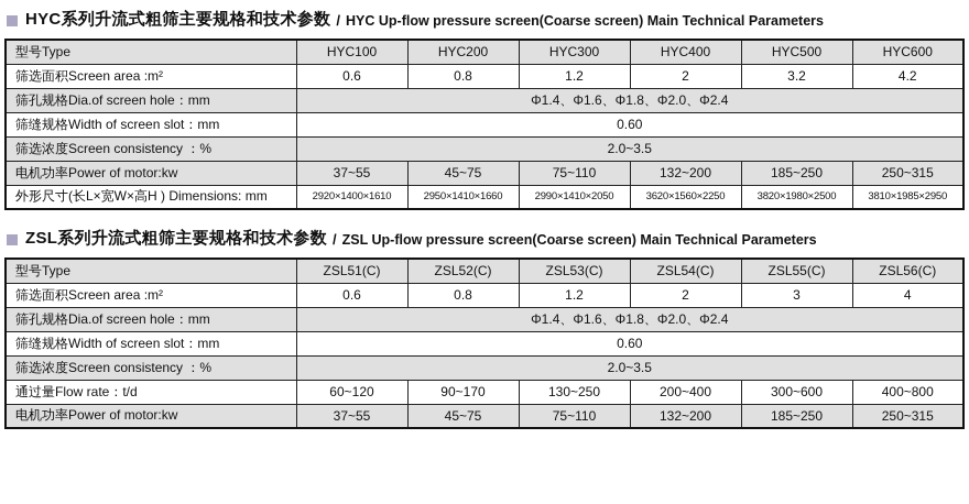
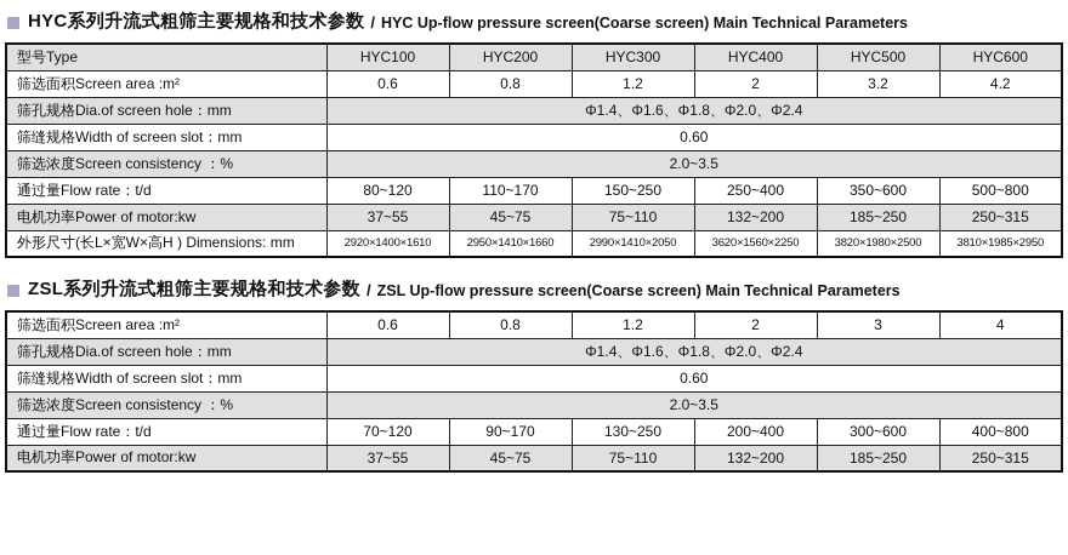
  HYC系列升流式粗筛主要规格和技术参数
  /
  HYC Up-flow pressure screen(Coarse screen) Main Technical Parameters
  型号Type	HYC100	HYC200	HYC300	HYC400	HYC500	HYC600
  筛选面积Screen area :m²	0.6	0.8	1.2	2	3.2	4.2
  筛孔规格Dia.of screen hole：mm	Φ1.4、Φ1.6、Φ1.8、Φ2.0、Φ2.4
  筛缝规格Width of screen slot：mm	0.60
  筛选浓度Screen consistency ：%	2.0~3.5
+ 通过量Flow rate：t/d	80~120	110~170	150~250	250~400	350~600	500~800
  电机功率Power of motor:kw	37~55	45~75	75~110	132~200	185~250	250~315
  外形尺寸(长L×宽W×高H ) Dimensions: mm	2920×1400×1610	2950×1410×1660	2990×1410×2050	3620×1560×2250	3820×1980×2500	3810×1985×2950
  ZSL系列升流式粗筛主要规格和技术参数
  /
  ZSL Up-flow pressure screen(Coarse screen) Main Technical Parameters
- 型号Type	ZSL51(C)	ZSL52(C)	ZSL53(C)	ZSL54(C)	ZSL55(C)	ZSL56(C)
  筛选面积Screen area :m²	0.6	0.8	1.2	2	3	4
  筛孔规格Dia.of screen hole：mm	Φ1.4、Φ1.6、Φ1.8、Φ2.0、Φ2.4
  筛缝规格Width of screen slot：mm	0.60
  筛选浓度Screen consistency ：%	2.0~3.5
- 通过量Flow rate：t/d	60~120	90~170	130~250	200~400	300~600	400~800
+ 通过量Flow rate：t/d	70~120	90~170	130~250	200~400	300~600	400~800
  电机功率Power of motor:kw	37~55	45~75	75~110	132~200	185~250	250~315
